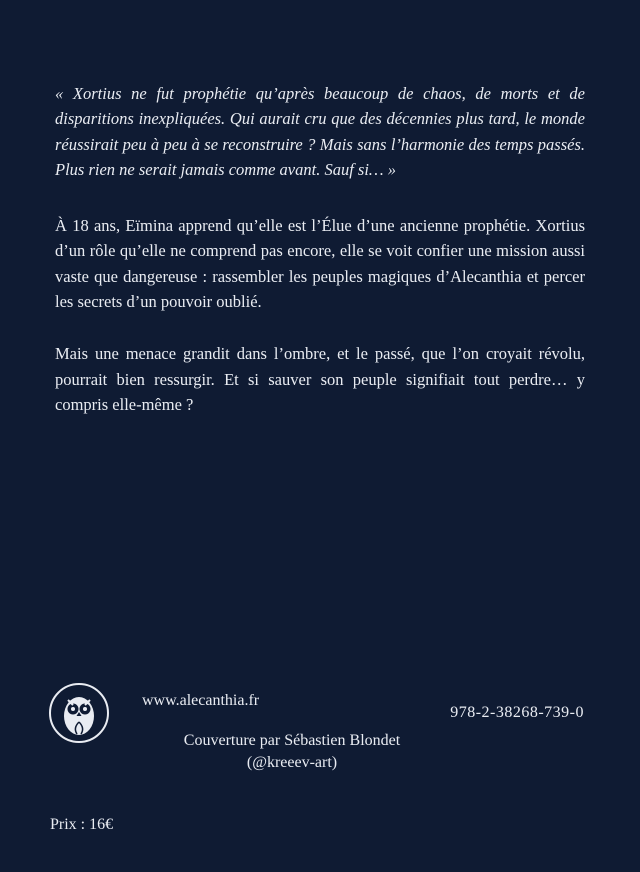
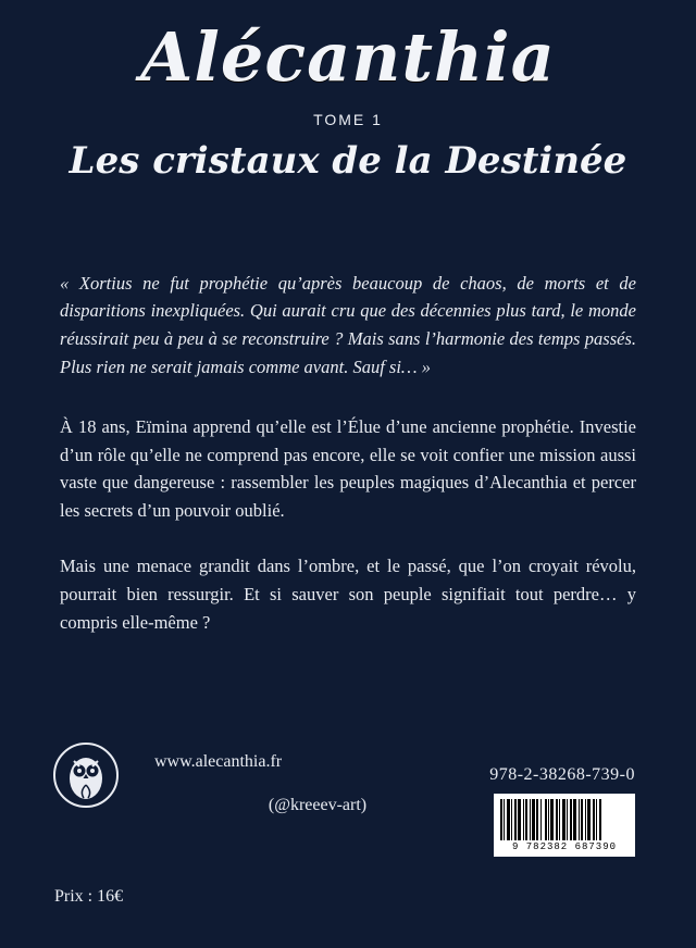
+ Alécanthia
+ TOME 1
+ Les cristaux de la Destinée
  « Xortius ne fut prophétie qu’après beaucoup de chaos, de morts et de disparitions inexpliquées. Qui aurait cru que des décennies plus tard, le monde réussirait peu à peu à se reconstruire ? Mais sans l’harmonie des temps passés. Plus rien ne serait jamais comme avant. Sauf si… »
- À 18 ans, Eïmina apprend qu’elle est l’Élue d’une ancienne prophétie. Xortius d’un rôle qu’elle ne comprend pas encore, elle se voit confier une mission aussi vaste que dangereuse : rassembler les peuples magiques d’Alecanthia et percer les secrets d’un pouvoir oublié.
+ À 18 ans, Eïmina apprend qu’elle est l’Élue d’une ancienne prophétie. Investie d’un rôle qu’elle ne comprend pas encore, elle se voit confier une mission aussi vaste que dangereuse : rassembler les peuples magiques d’Alecanthia et percer les secrets d’un pouvoir oublié.
  Mais une menace grandit dans l’ombre, et le passé, que l’on croyait révolu, pourrait bien ressurgir. Et si sauver son peuple signifiait tout perdre… y compris elle-même ?
  www.alecanthia.fr
- Couverture par Sébastien Blondet
  (@kreeev-art)
  978-2-38268-739-0
+ 9 782382 687390
  Prix : 16€
